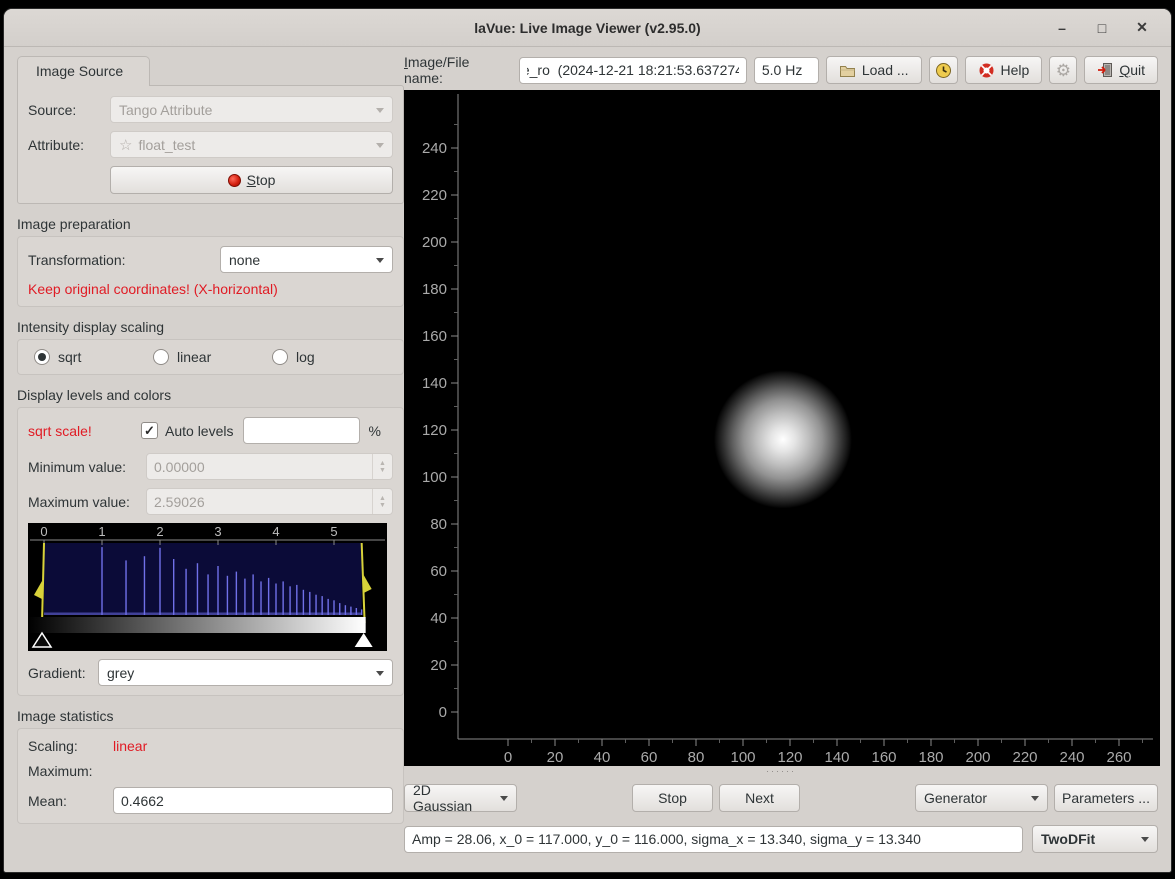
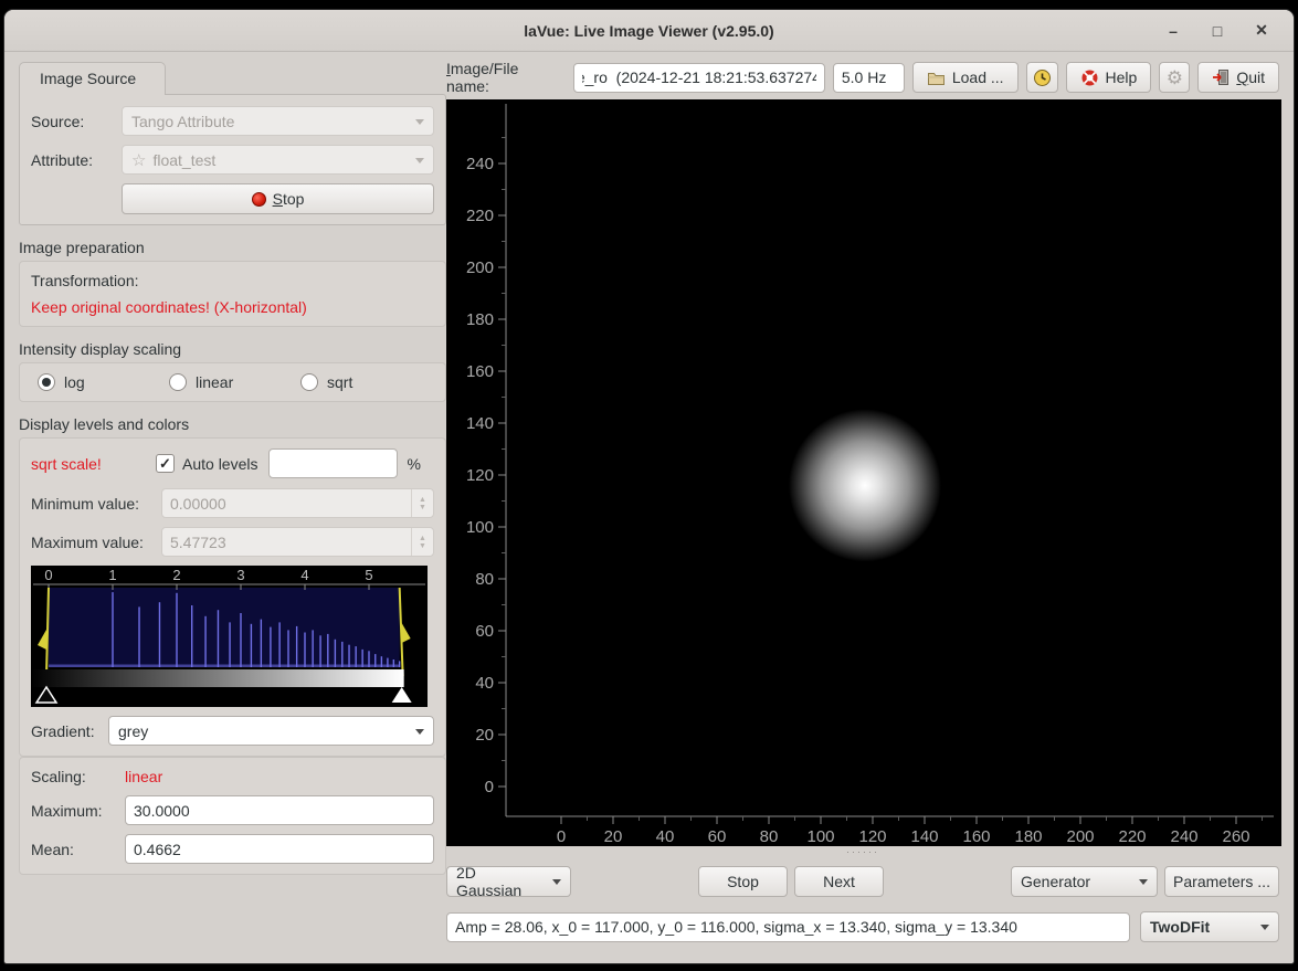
  laVue: Live Image Viewer (v2.95.0)
  –
  □
  ✕
  Image Source
  Source:
  Tango Attribute
  Attribute:
  ☆
  float_test
  Stop
  Image preparation
  Transformation:
- none
  Keep original coordinates! (X-horizontal)
  Intensity display scaling
- sqrt
+ log
  linear
- log
+ sqrt
  Display levels and colors
  sqrt scale!
  ✓
  Auto levels
  %
  Minimum value:
  0.00000
  Maximum value:
- 2.59026
+ 5.47723
  0
  1
  2
  3
  4
  5
  Gradient:
  grey
- Image statistics
  Scaling:
  linear
  Maximum:
+ 30.0000
  Mean:
  0.4662
  Image/File name:
  e_ro (2024-12-21 18:21:53.63727
  5.0 Hz
  Load ...
  Help
  ⚙
  Quit
  0
  20
  40
  60
  80
  100
  120
  140
  160
  180
  200
  220
  240
  260
  0
  20
  40
  60
  80
  100
  120
  140
  160
  180
  200
  220
  240
  ······
  2D Gaussian
  Stop
  Next
  Generator
  Parameters ...
  Amp = 28.06, x_0 = 117.000, y_0 = 116.000, sigma_x = 13.340, sigma_y = 13.340
  TwoDFit
